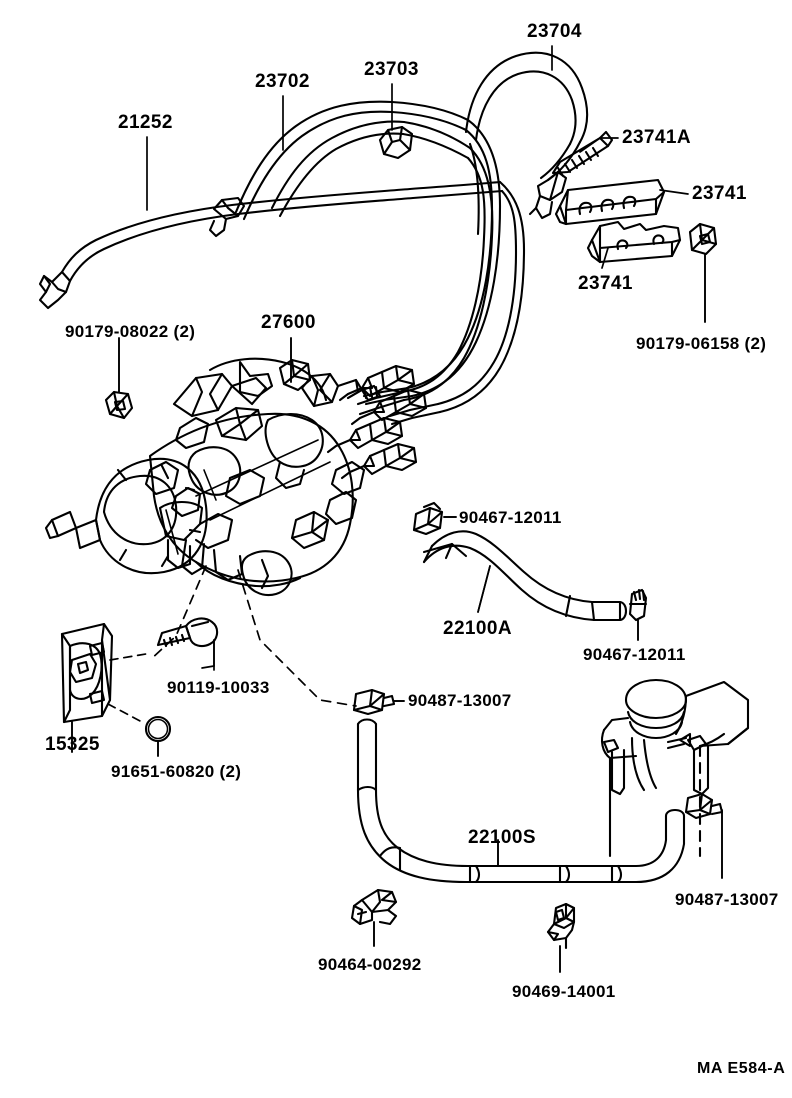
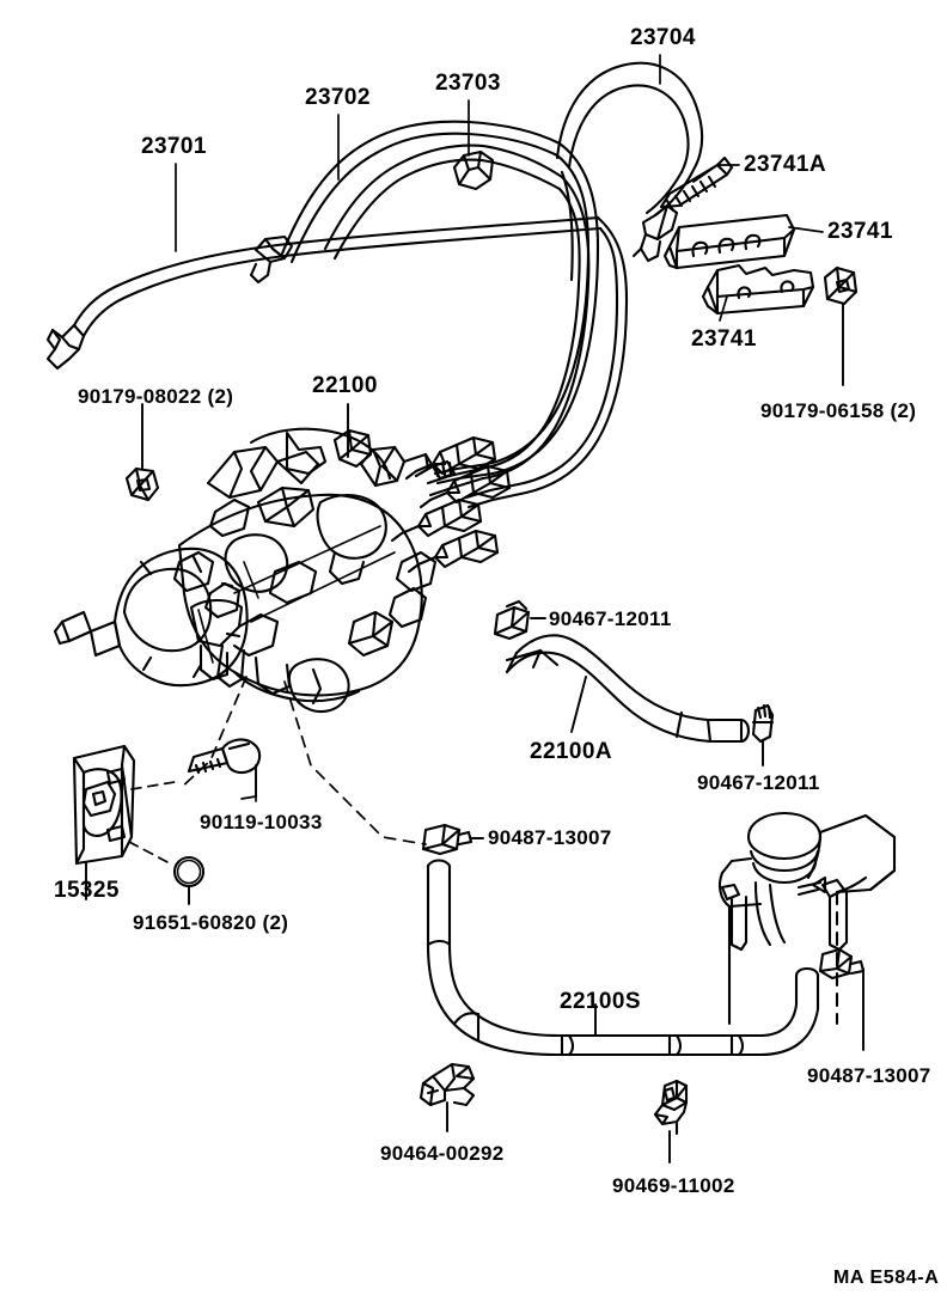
- 21252
+ 23701
  23702
  23703
  23704
  23741A
  23741
  23741
  90179-06158 (2)
  90179-08022 (2)
- 27600
+ 22100
  90467-12011
  22100A
  90467-12011
  90119-10033
  90487-13007
  15325
  91651-60820 (2)
  22100S
  90487-13007
  90464-00292
- 90469-14001
+ 90469-11002
  MA E584-A
